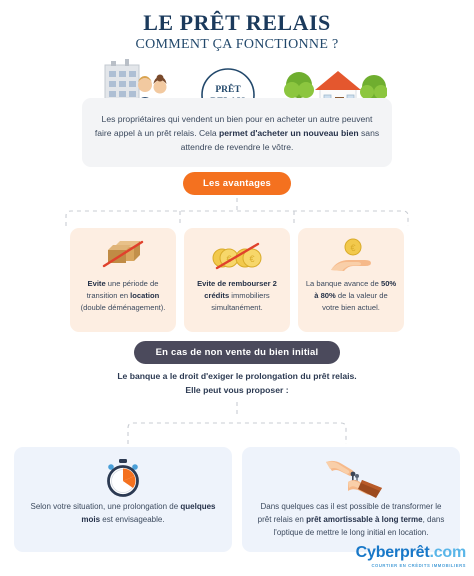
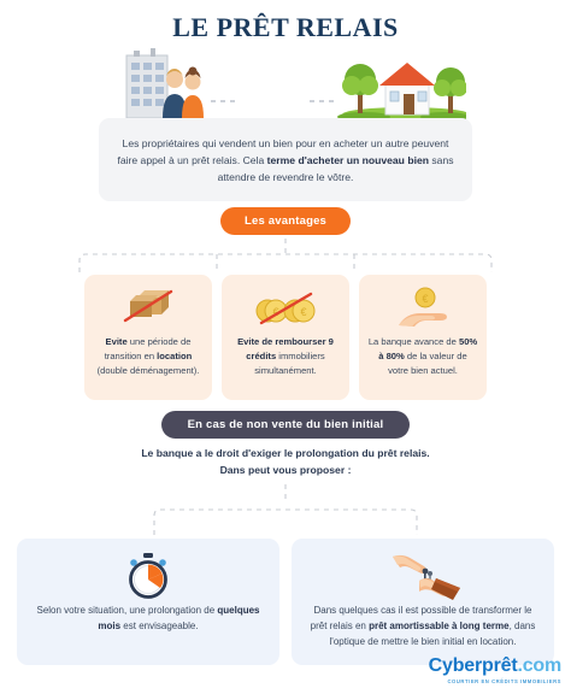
  LE PRÊT RELAIS
- COMMENT ÇA FONCTIONNE ?
- PRÊT
- Les propriétaires qui vendent un bien pour en acheter un autre peuvent faire appel à un prêt relais. Cela permet d'acheter un nouveau bien sans attendre de revendre le vôtre.
+ Les propriétaires qui vendent un bien pour en acheter un autre peuvent faire appel à un prêt relais. Cela terme d'acheter un nouveau bien sans attendre de revendre le vôtre.
  Les avantages
  Evite une période de transition en location (double déménagement).
  €
  €
- Evite de rembourser 2 crédits immobiliers simultanément.
+ Evite de rembourser 9 crédits immobiliers simultanément.
  €
  La banque avance de 50% à 80% de la valeur de votre bien actuel.
  En cas de non vente du bien initial
  Le banque a le droit d'exiger le prolongation du prêt relais.
- Elle peut vous proposer :
+ Dans peut vous proposer :
  Selon votre situation, une prolongation de quelques mois est envisageable.
- Dans quelques cas il est possible de transformer le prêt relais en prêt amortissable à long terme, dans l'optique de mettre le long initial en location.
+ Dans quelques cas il est possible de transformer le prêt relais en prêt amortissable à long terme, dans l'optique de mettre le bien initial en location.
  Cyberprêt.com
